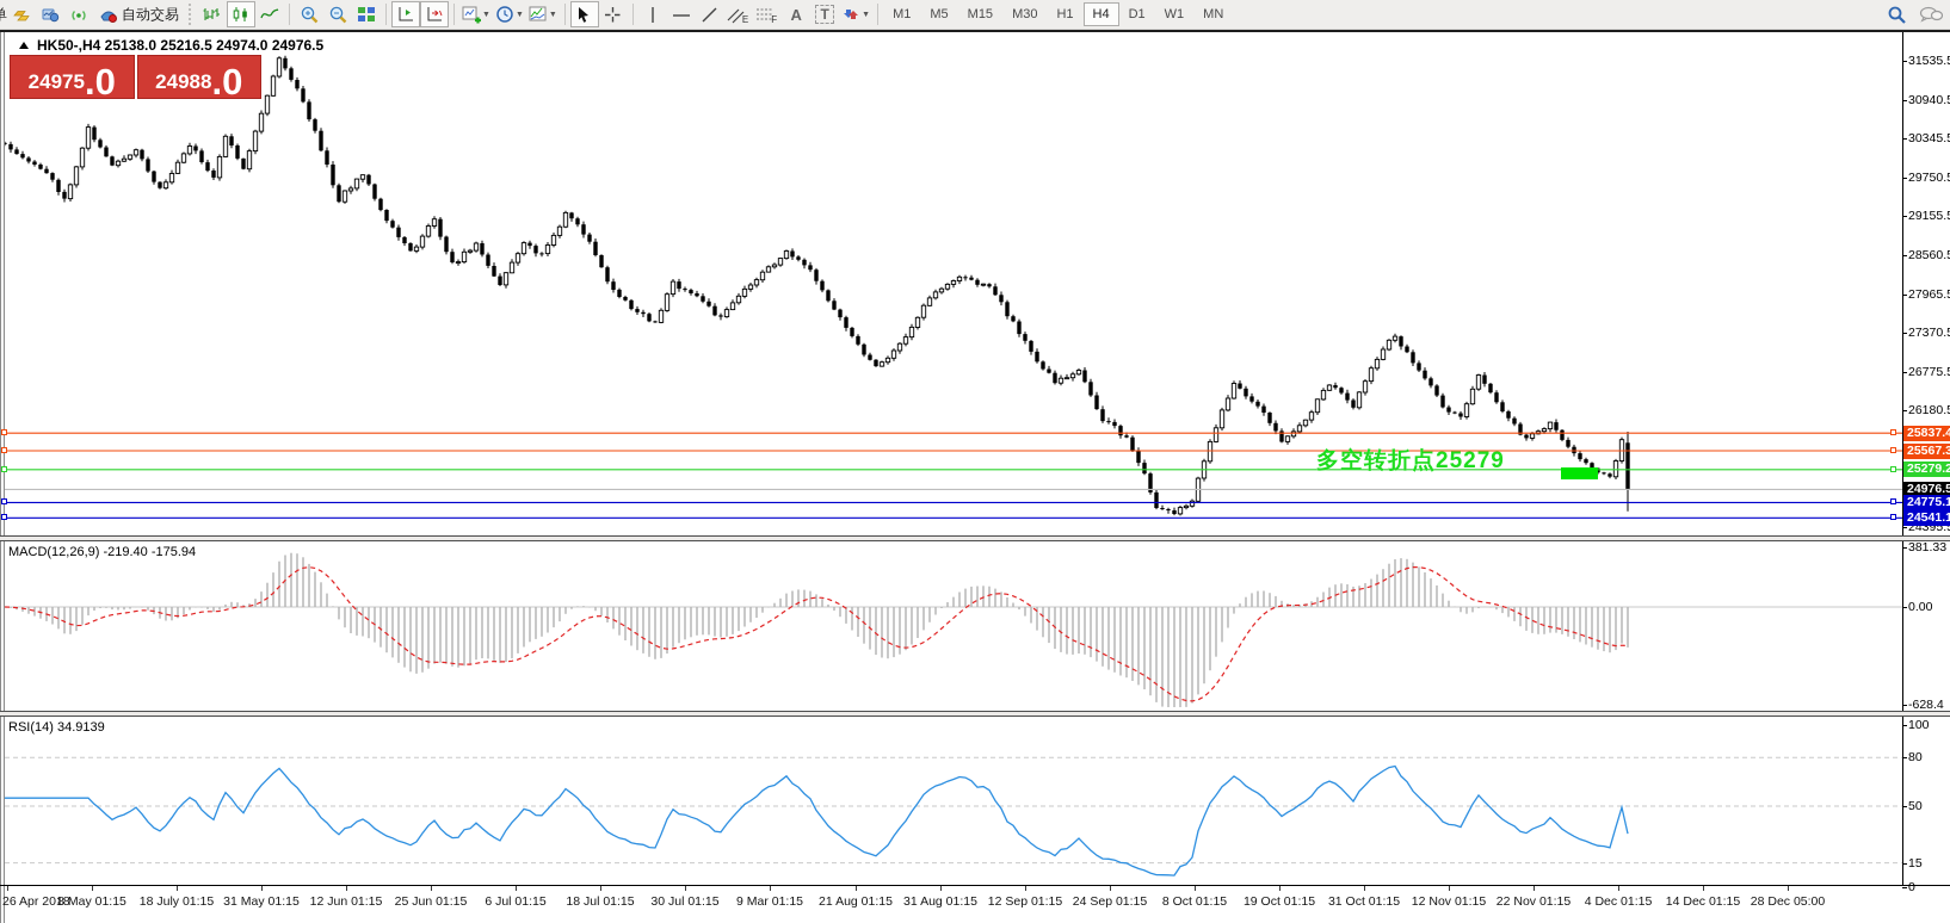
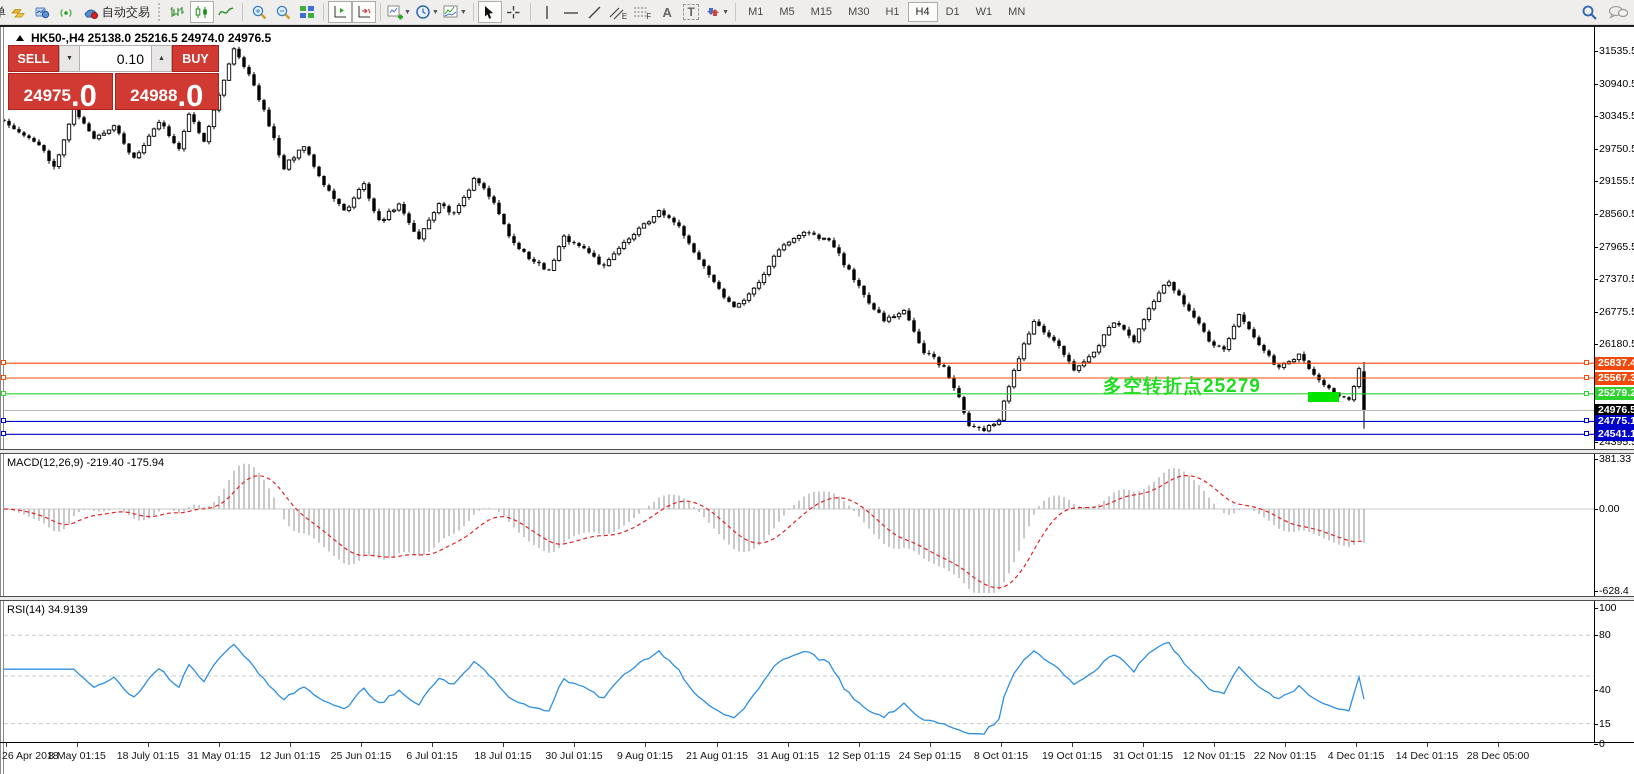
  单
  自动交易
  E
  F
  A
  T
  M1
  M5
  M15
  M30
  H1
  H4
  D1
  W1
  MN
  HK50-,H4 25138.0 25216.5 24974.0 24976.5
+ SELL
+ 0.10
+ BUY
  24975
  .0
  24988
  .0
  多空转折点25279
  MACD(12,26,9) -219.40 -175.94
  RSI(14) 34.9139
  31535.
  30940.
  30345.
  29750.
  29155.
  28560.
  27965.
  27370.
  26775.
  26180.
  24395.
  25837.4
  25567.3
  25279.2
  24976.5
  24775.1
  24541.1
  381.33
  0.00
  -628.4
  100
  80
- 50
+ 40
  15
  0
  26 Apr 2018
  8 May 01:15
  18 July 01:15
  31 May 01:15
  12 Jun 01:15
  25 Jun 01:15
  6 Jul 01:15
  18 Jul 01:15
  30 Jul 01:15
- 9 Mar 01:15
+ 9 Aug 01:15
  21 Aug 01:15
  31 Aug 01:15
  12 Sep 01:15
  24 Sep 01:15
  8 Oct 01:15
  19 Oct 01:15
  31 Oct 01:15
  12 Nov 01:15
  22 Nov 01:15
  4 Dec 01:15
  14 Dec 01:15
  28 Dec 05:00
